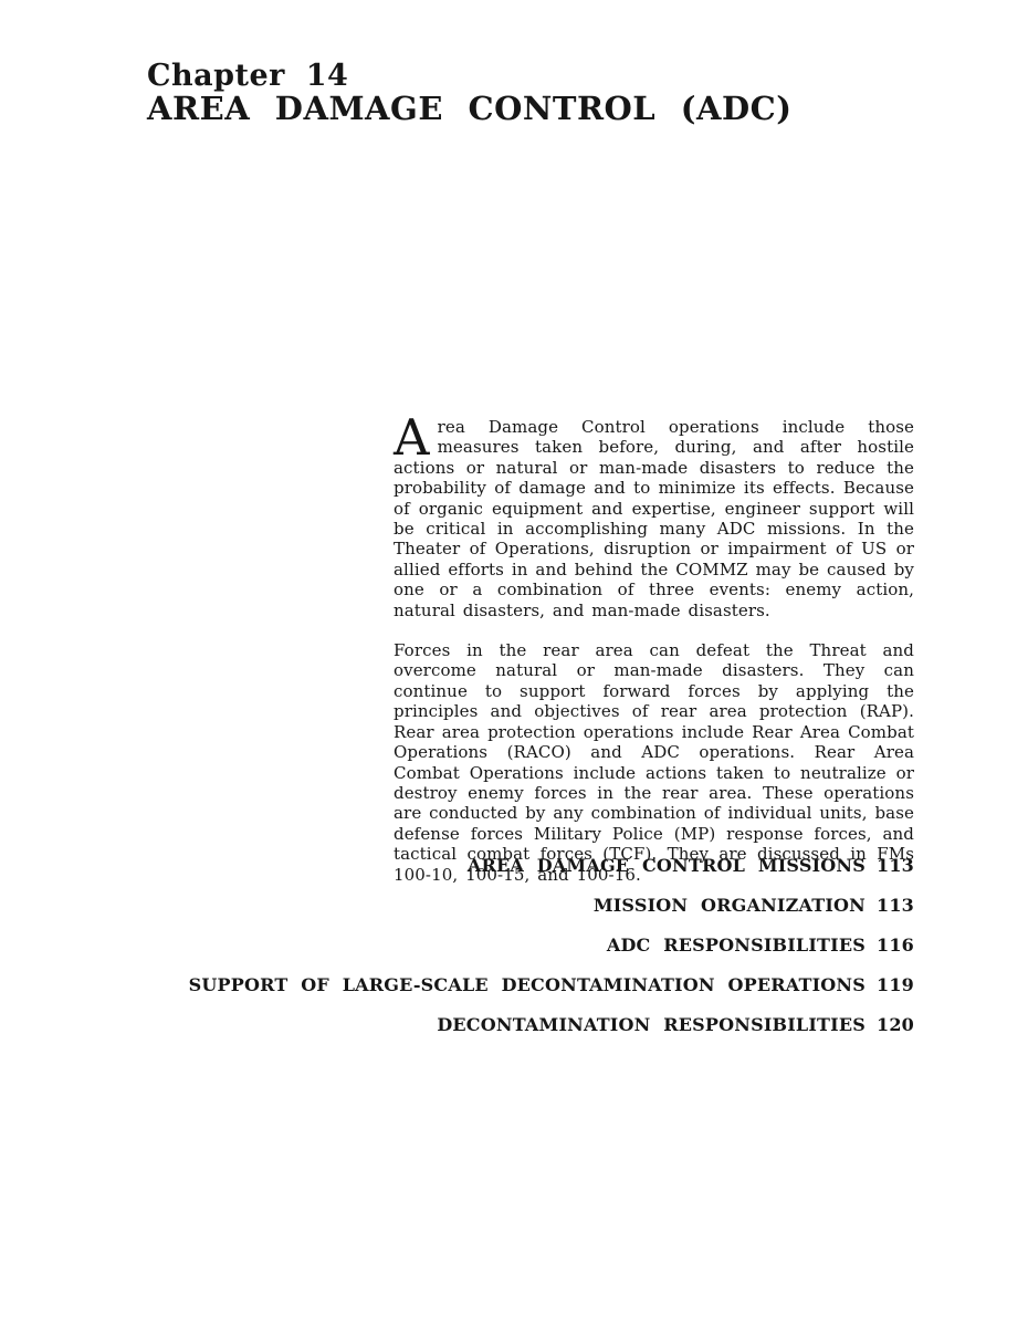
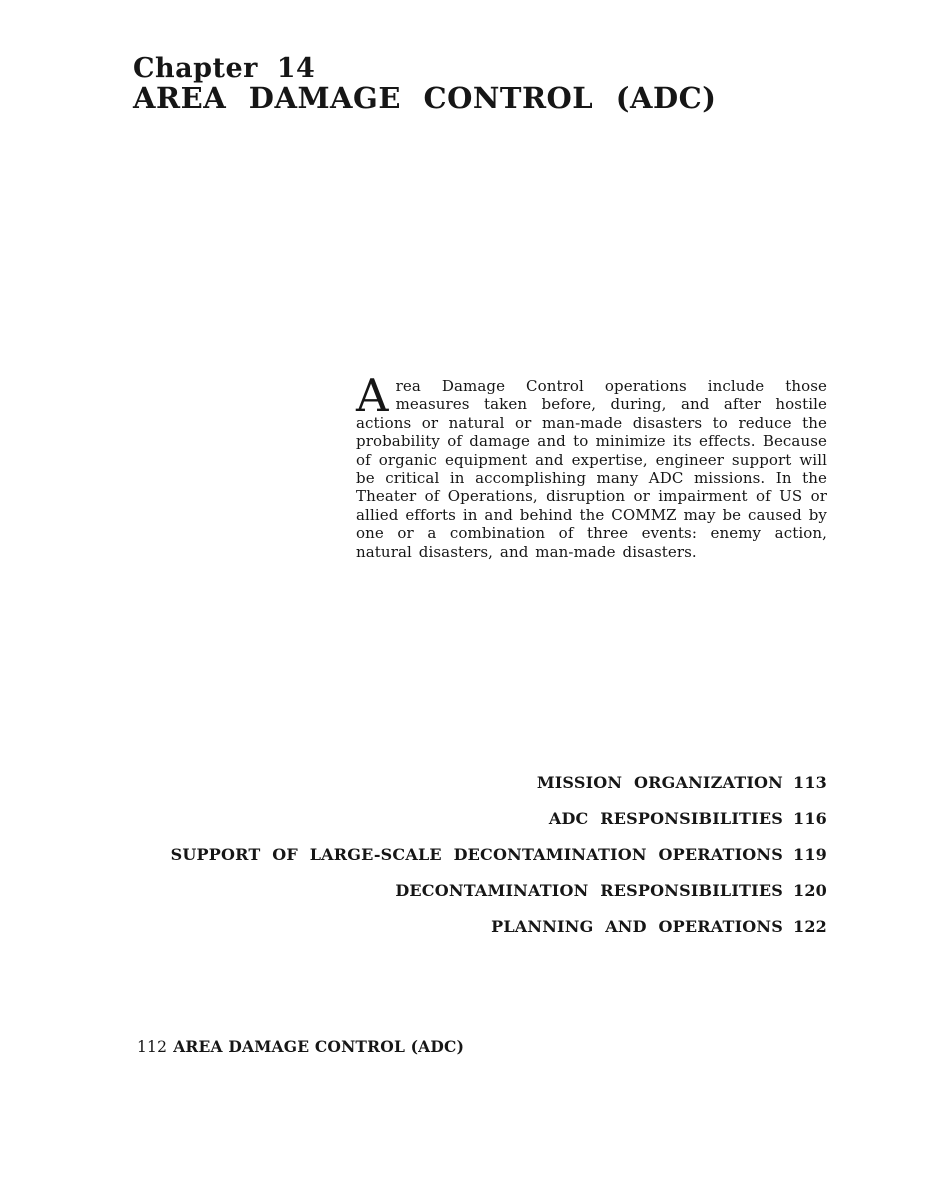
  Chapter 14
  AREA DAMAGE CONTROL (ADC)
  A
  rea Damage Control operations include those measures taken before, during, and after hostile actions or natural or man-made disasters to reduce the probability of damage and to minimize its effects. Because of organic equipment and expertise, engineer support will be critical in accomplishing many ADC missions. In the Theater of Operations, disruption or impairment of US or allied efforts in and behind the COMMZ may be caused by one or a combination of three events: enemy action, natural disasters, and man-made disasters.
- Forces in the rear area can defeat the Threat and overcome natural or man-made disasters. They can continue to support forward forces by applying the principles and objectives of rear area protection (RAP). Rear area protection operations include Rear Area Combat Operations (RACO) and ADC operations. Rear Area Combat Operations include actions taken to neutralize or destroy enemy forces in the rear area. These operations are conducted by any combination of individual units, base defense forces Military Police (MP) response forces, and tactical combat forces (TCF). They are discussed in FMs 100-10, 100-15, and 100-16.
- AREA DAMAGE CONTROL MISSIONS 113
  MISSION ORGANIZATION 113
  ADC RESPONSIBILITIES 116
  SUPPORT OF LARGE-SCALE DECONTAMINATION OPERATIONS 119
  DECONTAMINATION RESPONSIBILITIES 120
+ PLANNING AND OPERATIONS 122
+ 112 AREA DAMAGE CONTROL (ADC)
